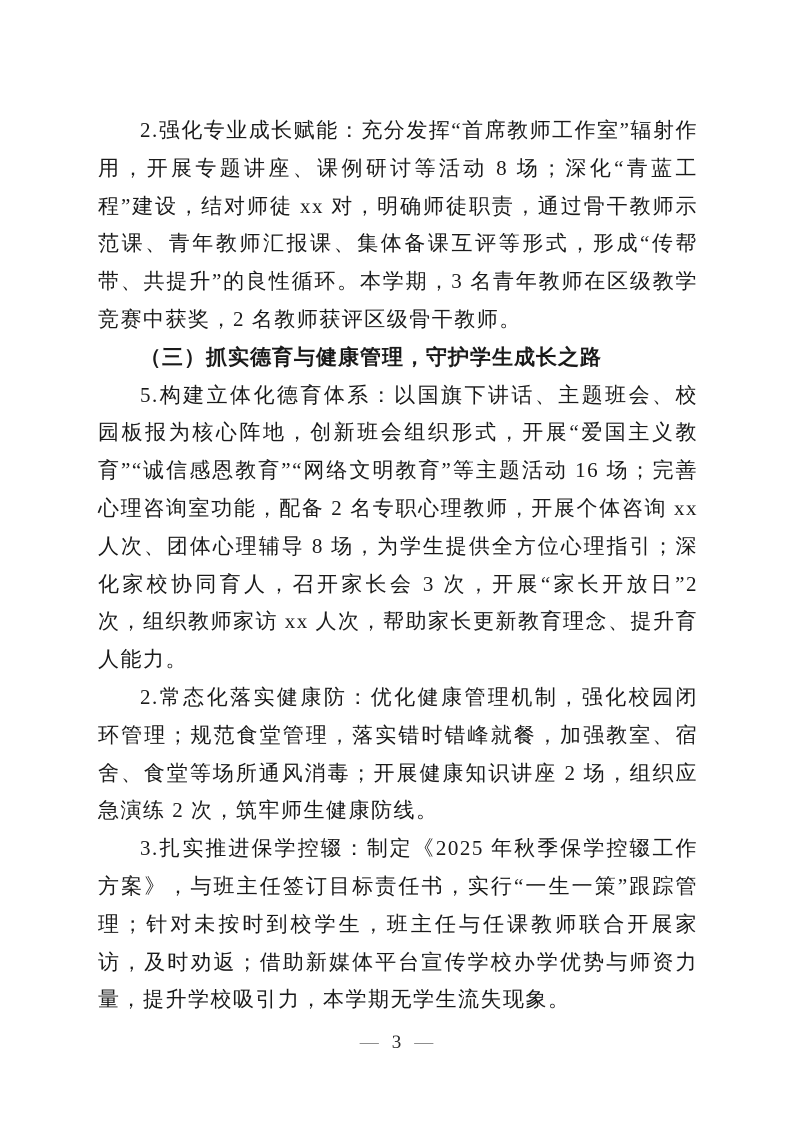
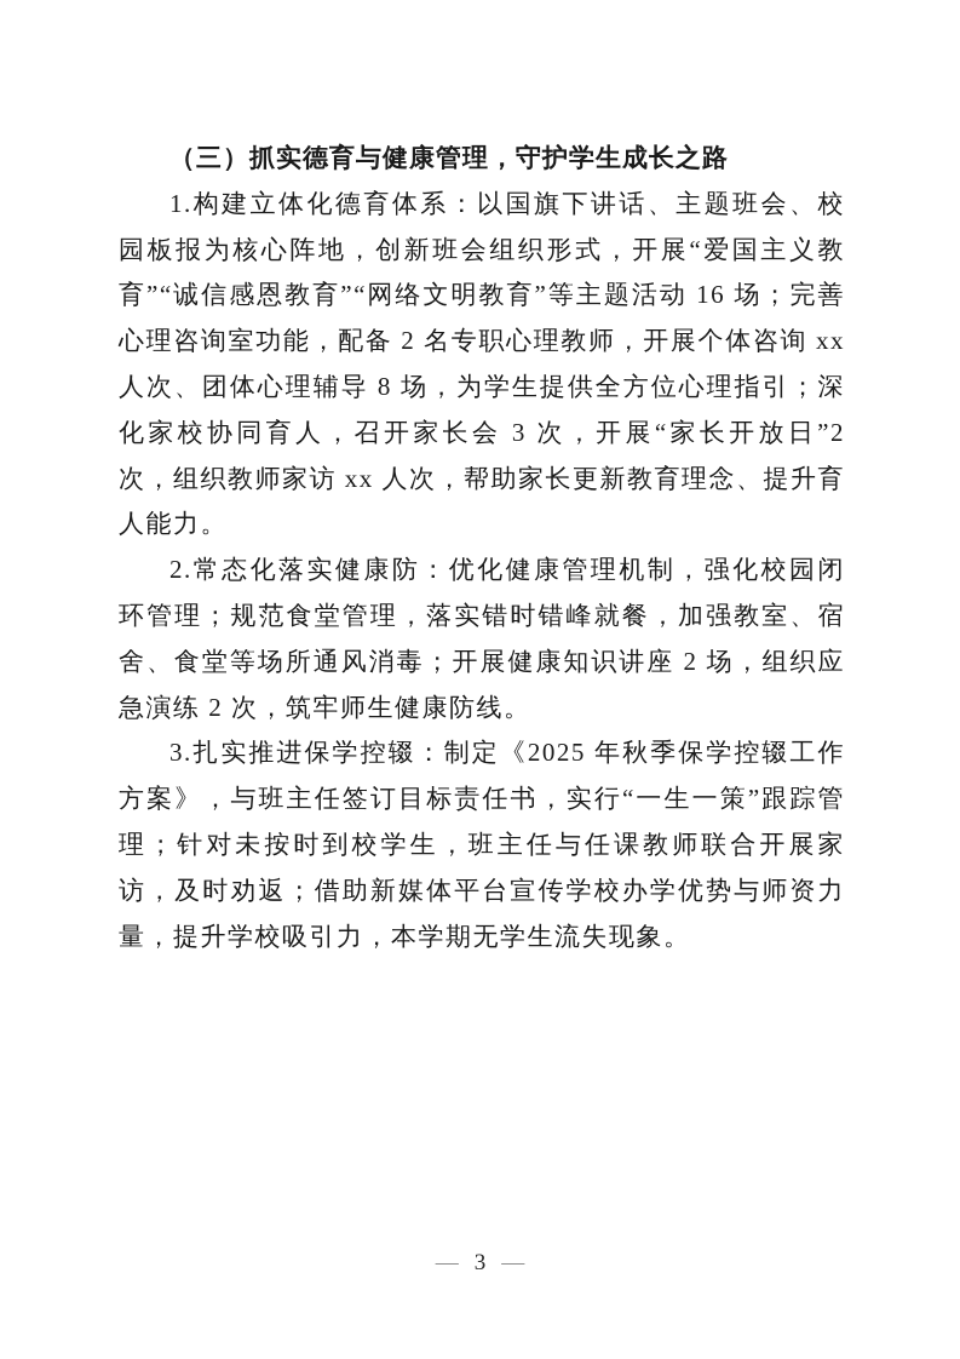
- 2.强化专业成长赋能：充分发挥“首席教师工作室”辐射作用，开展专题讲座、课例研讨等活动 8 场；深化“青蓝工程”建设，结对师徒 xx 对，明确师徒职责，通过骨干教师示范课、青年教师汇报课、集体备课互评等形式，形成“传帮带、共提升”的良性循环。本学期，3 名青年教师在区级教学竞赛中获奖，2 名教师获评区级骨干教师。
  （三）抓实德育与健康管理，守护学生成长之路
- 5.构建立体化德育体系：以国旗下讲话、主题班会、校园板报为核心阵地，创新班会组织形式，开展“爱国主义教育”“诚信感恩教育”“网络文明教育”等主题活动 16 场；完善心理咨询室功能，配备 2 名专职心理教师，开展个体咨询 xx 人次、团体心理辅导 8 场，为学生提供全方位心理指引；深化家校协同育人，召开家长会 3 次，开展“家长开放日”2 次，组织教师家访 xx 人次，帮助家长更新教育理念、提升育人能力。
+ 1.构建立体化德育体系：以国旗下讲话、主题班会、校园板报为核心阵地，创新班会组织形式，开展“爱国主义教育”“诚信感恩教育”“网络文明教育”等主题活动 16 场；完善心理咨询室功能，配备 2 名专职心理教师，开展个体咨询 xx 人次、团体心理辅导 8 场，为学生提供全方位心理指引；深化家校协同育人，召开家长会 3 次，开展“家长开放日”2 次，组织教师家访 xx 人次，帮助家长更新教育理念、提升育人能力。
  2.常态化落实健康防：优化健康管理机制，强化校园闭环管理；规范食堂管理，落实错时错峰就餐，加强教室、宿舍、食堂等场所通风消毒；开展健康知识讲座 2 场，组织应急演练 2 次，筑牢师生健康防线。
  3.扎实推进保学控辍：制定《2025 年秋季保学控辍工作方案》，与班主任签订目标责任书，实行“一生一策”跟踪管理；针对未按时到校学生，班主任与任课教师联合开展家访，及时劝返；借助新媒体平台宣传学校办学优势与师资力量，提升学校吸引力，本学期无学生流失现象。
  — 3 —
